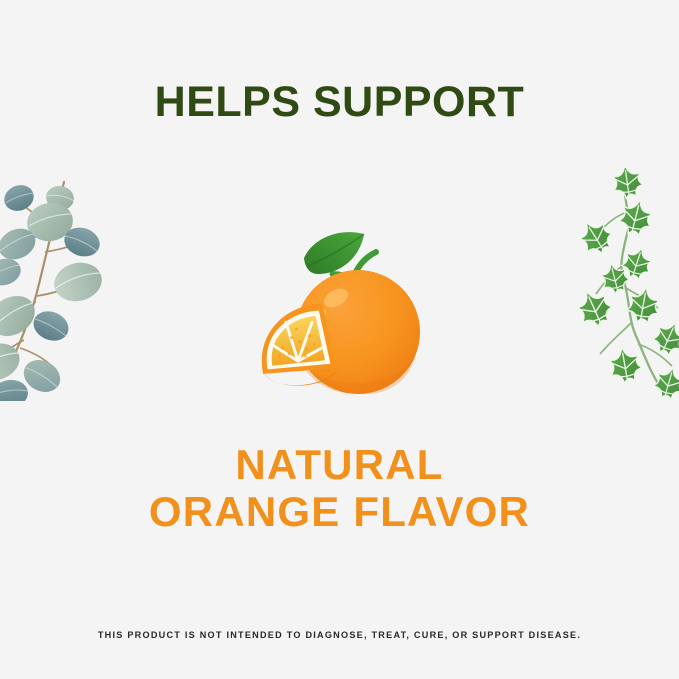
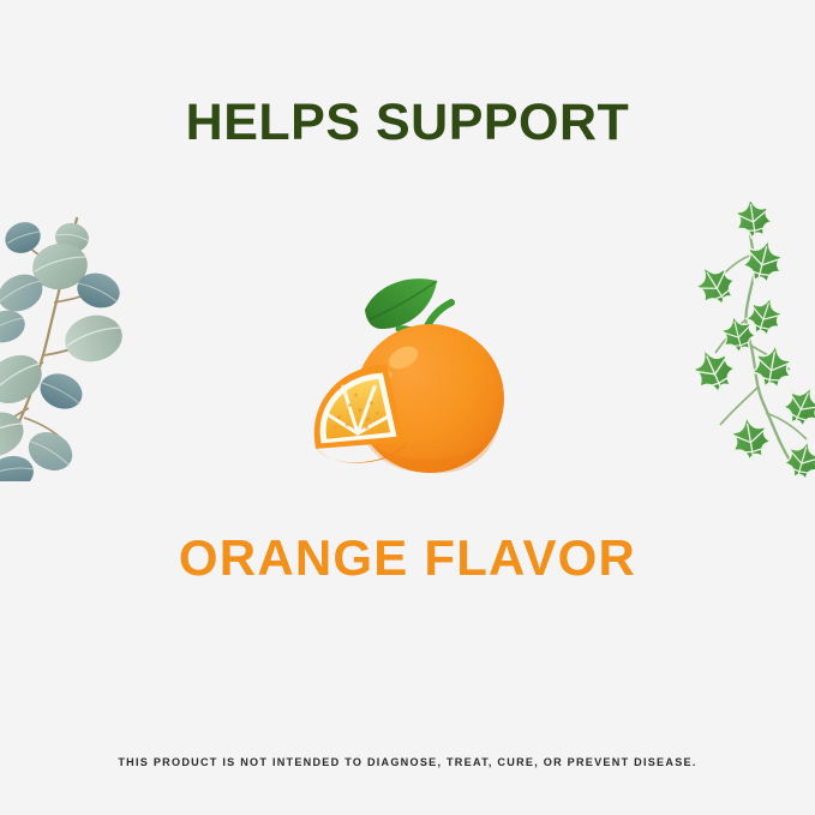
  HELPS SUPPORT
- NATURAL
  ORANGE FLAVOR
- THIS PRODUCT IS NOT INTENDED TO DIAGNOSE, TREAT, CURE, OR SUPPORT DISEASE.
+ THIS PRODUCT IS NOT INTENDED TO DIAGNOSE, TREAT, CURE, OR PREVENT DISEASE.
